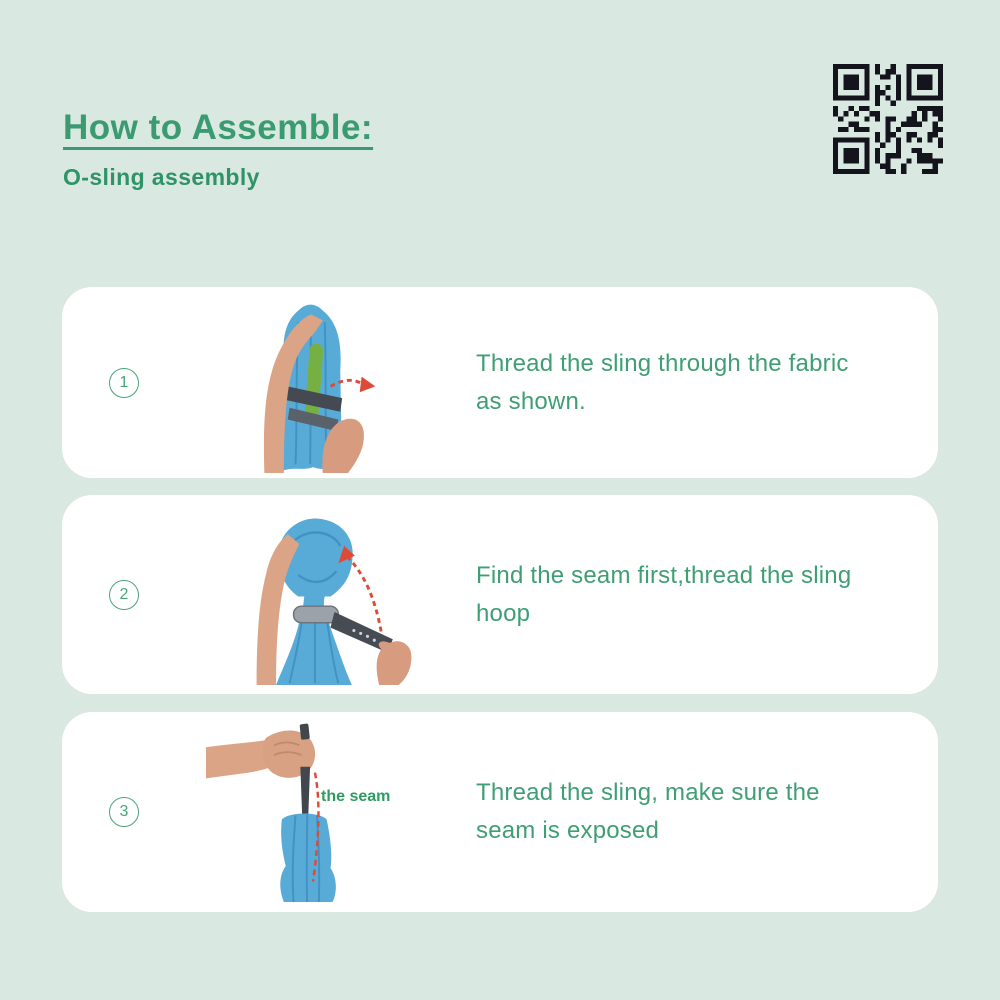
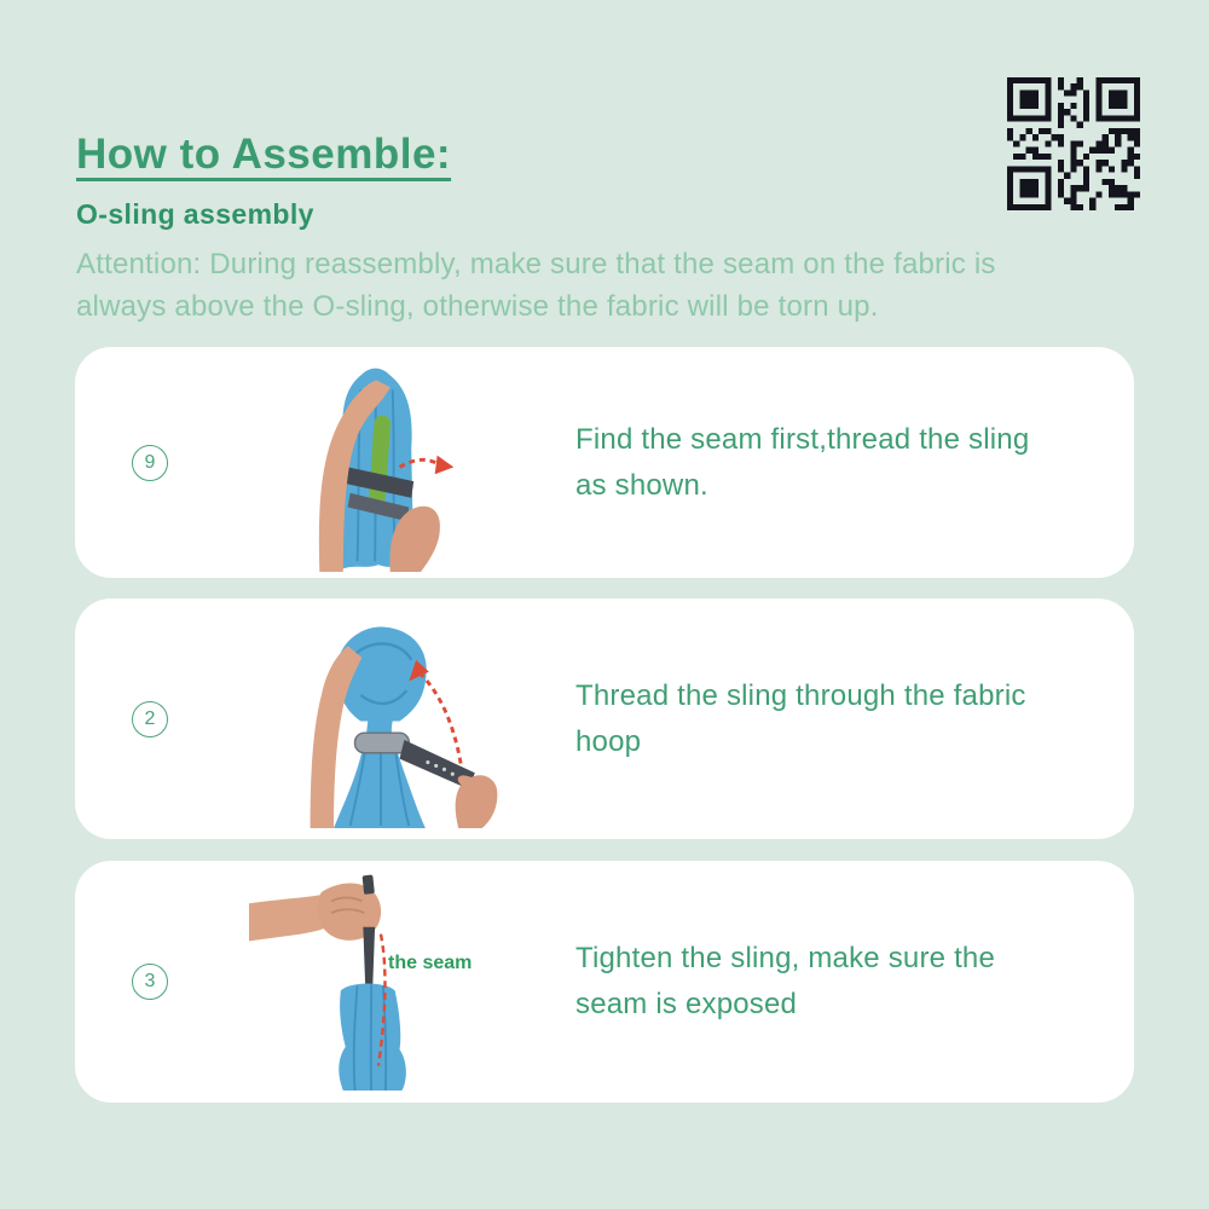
  How to Assemble:
  O-sling assembly
+ Attention: During reassembly, make sure that the seam on the fabric is
+ always above the O-sling, otherwise the fabric will be torn up.
- 1
+ 9
- Thread the sling through the fabric
+ Find the seam first,thread the sling
  as shown.
  2
- Find the seam first,thread the sling
+ Thread the sling through the fabric
  hoop
  3
  the seam
- Thread the sling, make sure the
+ Tighten the sling, make sure the
  seam is exposed
